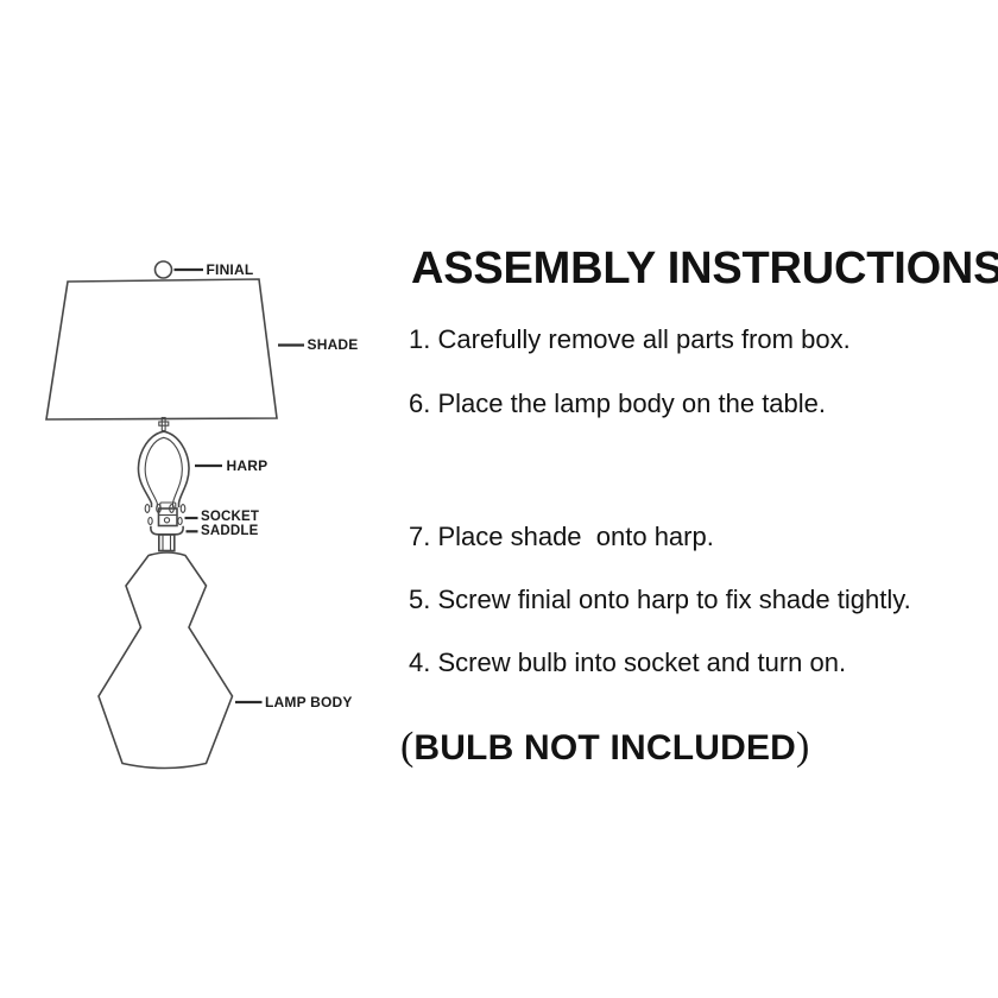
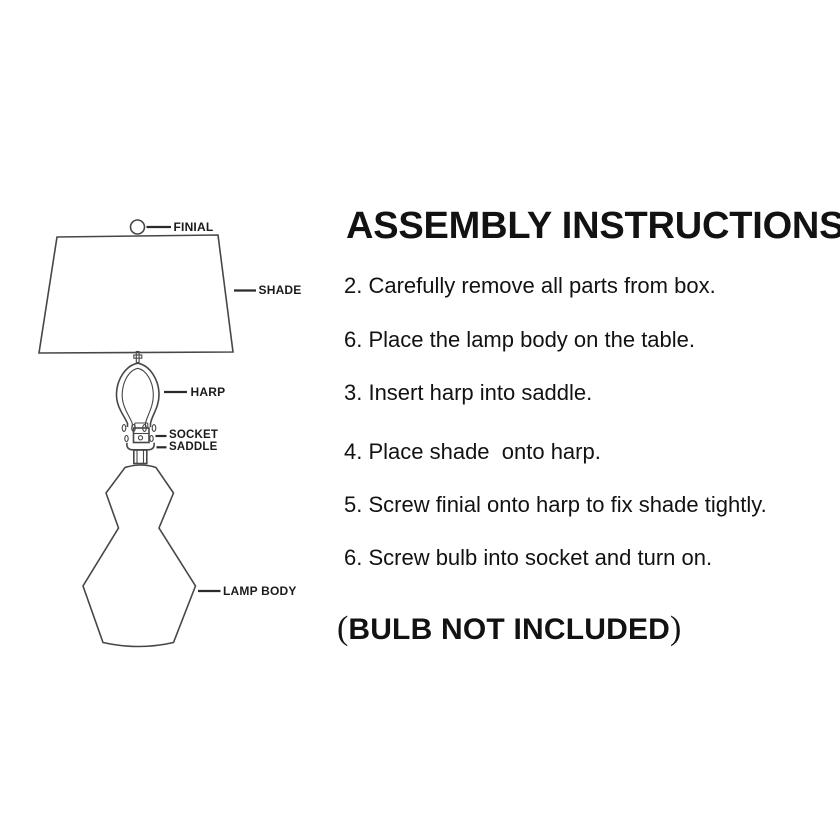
  FINIAL
  SHADE
  HARP
  SOCKET
  SADDLE
  LAMP BODY
  ASSEMBLY INSTRUCTIONS
- 1. Carefully remove all parts from box.
+ 2. Carefully remove all parts from box.
  6. Place the lamp body on the table.
+ 3. Insert harp into saddle.
- 7. Place shade onto harp.
+ 4. Place shade onto harp.
  5. Screw finial onto harp to fix shade tightly.
- 4. Screw bulb into socket and turn on.
+ 6. Screw bulb into socket and turn on.
  (BULB NOT INCLUDED)
